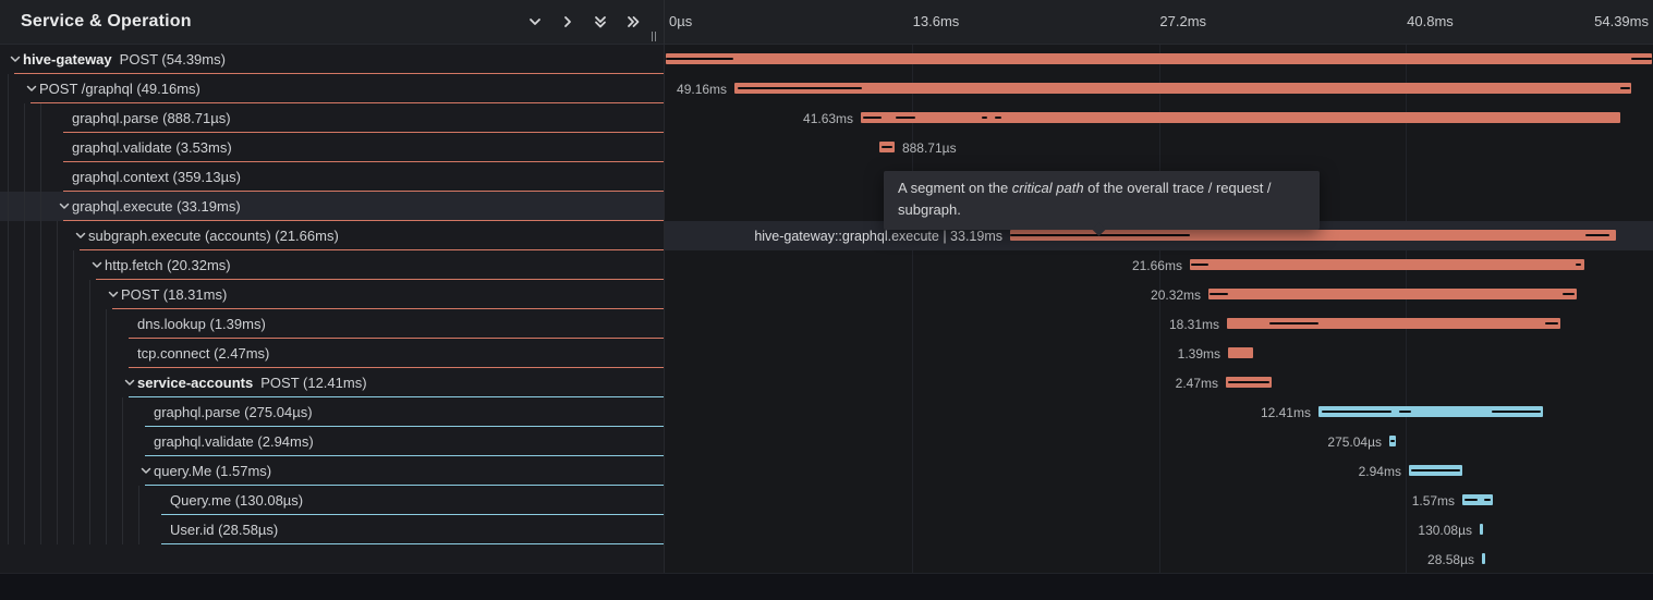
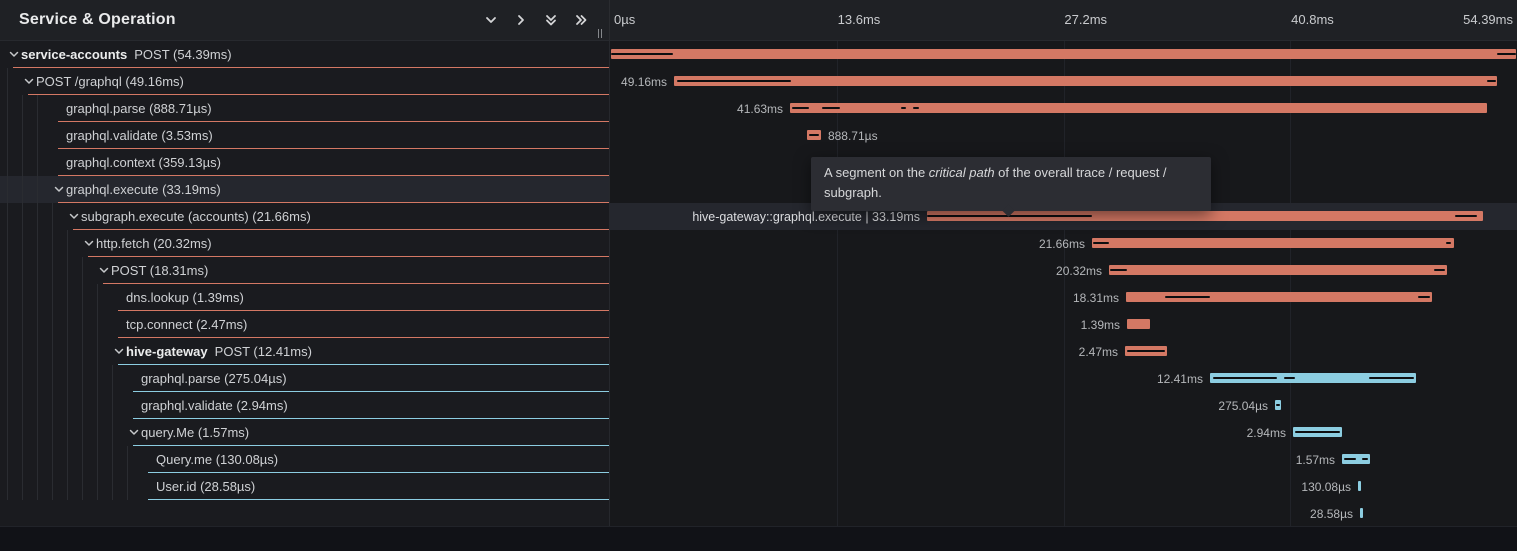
  Service & Operation
  0µs
  13.6ms
  27.2ms
  40.8ms
  54.39ms
- hive-gateway
+ service-accounts
  POST (54.39ms)
  POST /graphql (49.16ms)
  graphql.parse (888.71µs)
  graphql.validate (3.53ms)
  graphql.context (359.13µs)
  graphql.execute (33.19ms)
  subgraph.execute (accounts) (21.66ms)
  http.fetch (20.32ms)
  POST (18.31ms)
  dns.lookup (1.39ms)
  tcp.connect (2.47ms)
- service-accounts
+ hive-gateway
  POST (12.41ms)
  graphql.parse (275.04µs)
  graphql.validate (2.94ms)
  query.Me (1.57ms)
  Query.me (130.08µs)
  User.id (28.58µs)
  49.16ms
  41.63ms
  888.71µs
  hive-gateway::graphql.execute | 33.19ms
  21.66ms
  20.32ms
  18.31ms
  1.39ms
  2.47ms
  12.41ms
  275.04µs
  2.94ms
  1.57ms
  130.08µs
  28.58µs
  A segment on the critical path of the overall trace / request / subgraph.
